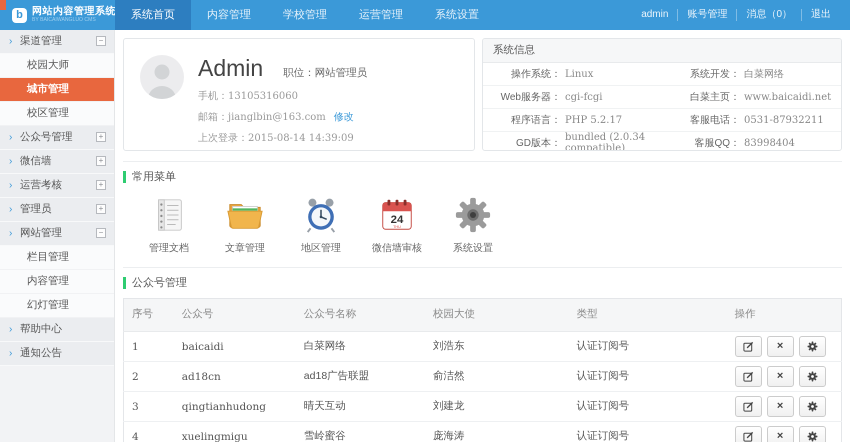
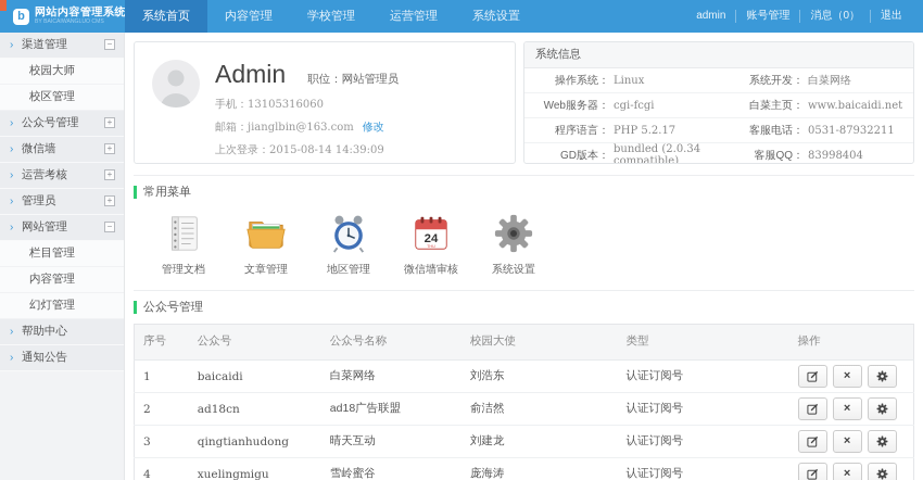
  b
  网站内容管理系统
  系统首页
  内容管理
  学校管理
  运营管理
  系统设置
  admin
  账号管理
  消息（0）
  退出
  ›
  渠道管理
  −
  校园大师
- 城市管理
  校区管理
  ›
  公众号管理
  +
  ›
  微信墙
  +
  ›
  运营考核
  +
  ›
  管理员
  +
  ›
  网站管理
  −
  栏目管理
  内容管理
  幻灯管理
  ›
  帮助中心
  ›
  通知公告
  Admin
  职位：网站管理员
  手机：13105316060
  邮箱：jianglbin@163.com 修改
  上次登录：2015-08-14 14:39:09
  系统信息
  操作系统：
  Linux
  系统开发：
  白菜网络
  Web服务器：
  cgi-fcgi
  白菜主页：
  www.baicaidi.net
  程序语言：
  PHP 5.2.17
  客服电话：
  0531-87932211
  GD版本：
  bundled (2.0.34 compatible)
  客服QQ：
  83998404
  常用菜单
  管理文档
  文章管理
  地区管理
  24
  微信墙审核
  系统设置
  公众号管理
  序号	公众号	公众号名称	校园大使	类型	操作
  1	baicaidi	白菜网络	刘浩东	认证订阅号	×
  2	ad18cn	ad18广告联盟	俞洁然	认证订阅号	×
  3	qingtianhudong	晴天互动	刘建龙	认证订阅号	×
  4	xuelingmigu	雪岭蜜谷	庞海涛	认证订阅号	×
